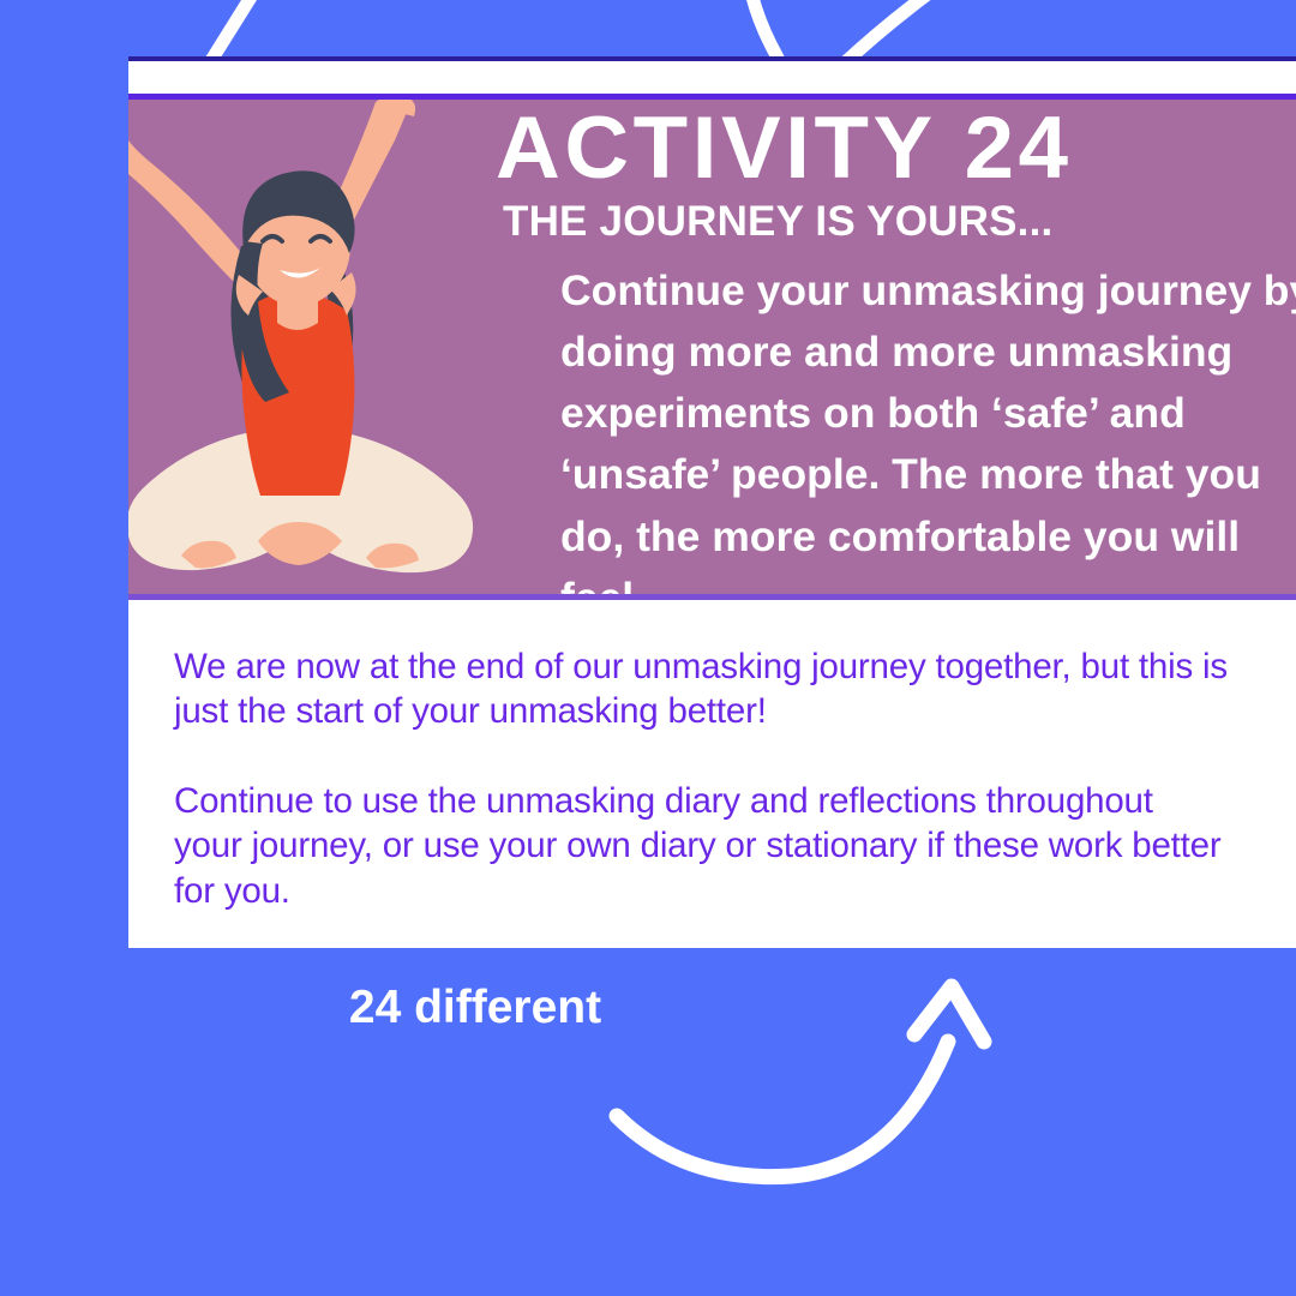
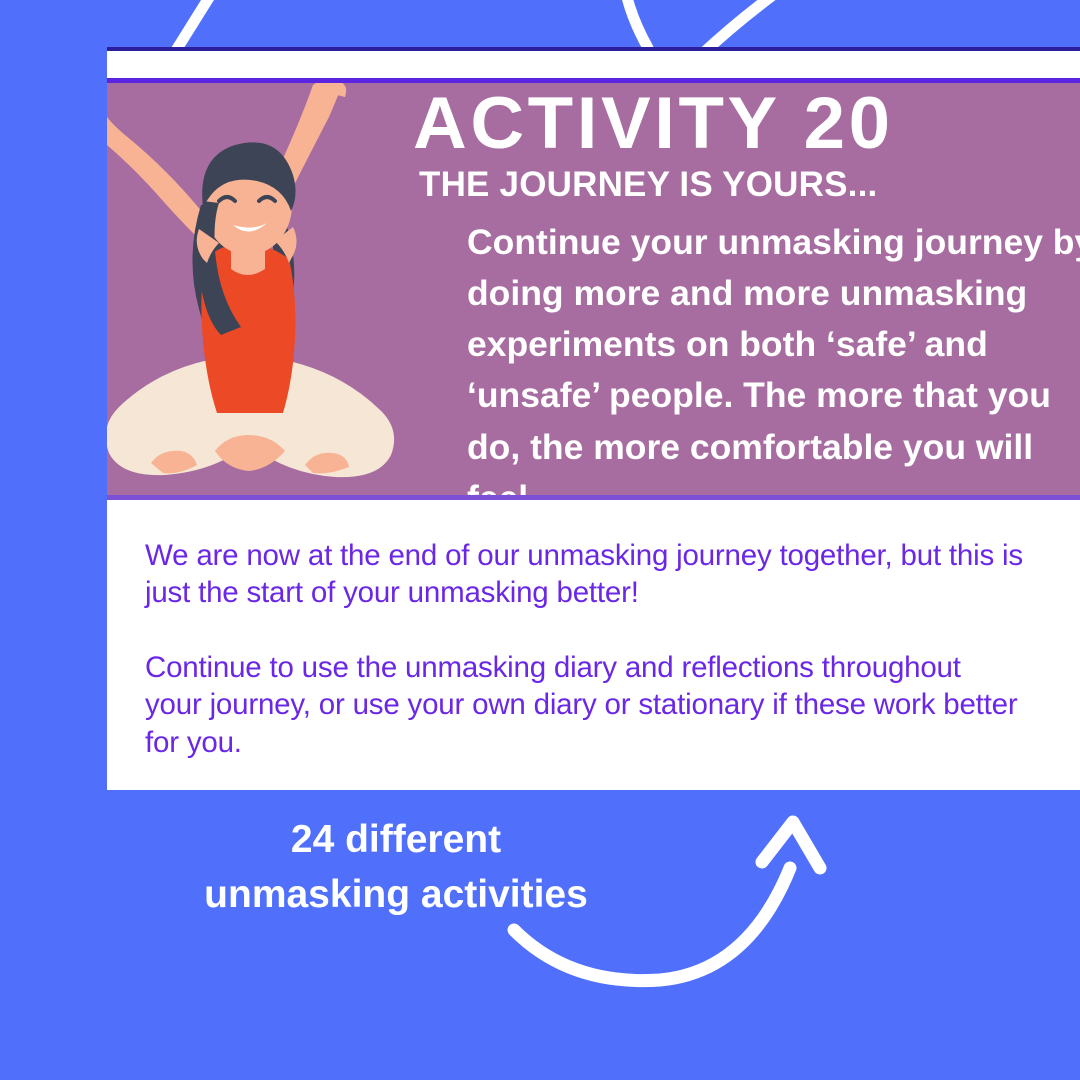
- ACTIVITY 24
+ ACTIVITY 20
  THE JOURNEY IS YOURS...
  Continue your unmasking journey b doing more and more unmasking experiments on both ‘safe’ and ‘unsafe’ people. The more that you do, the more comfortable you will
  We are now at the end of our unmasking journey together, but this is just the start of your unmasking better!
  Continue to use the unmasking diary and reflections throughout your journey, or use your own diary or stationary if these work better for you.
  24 different
+ unmasking activities
